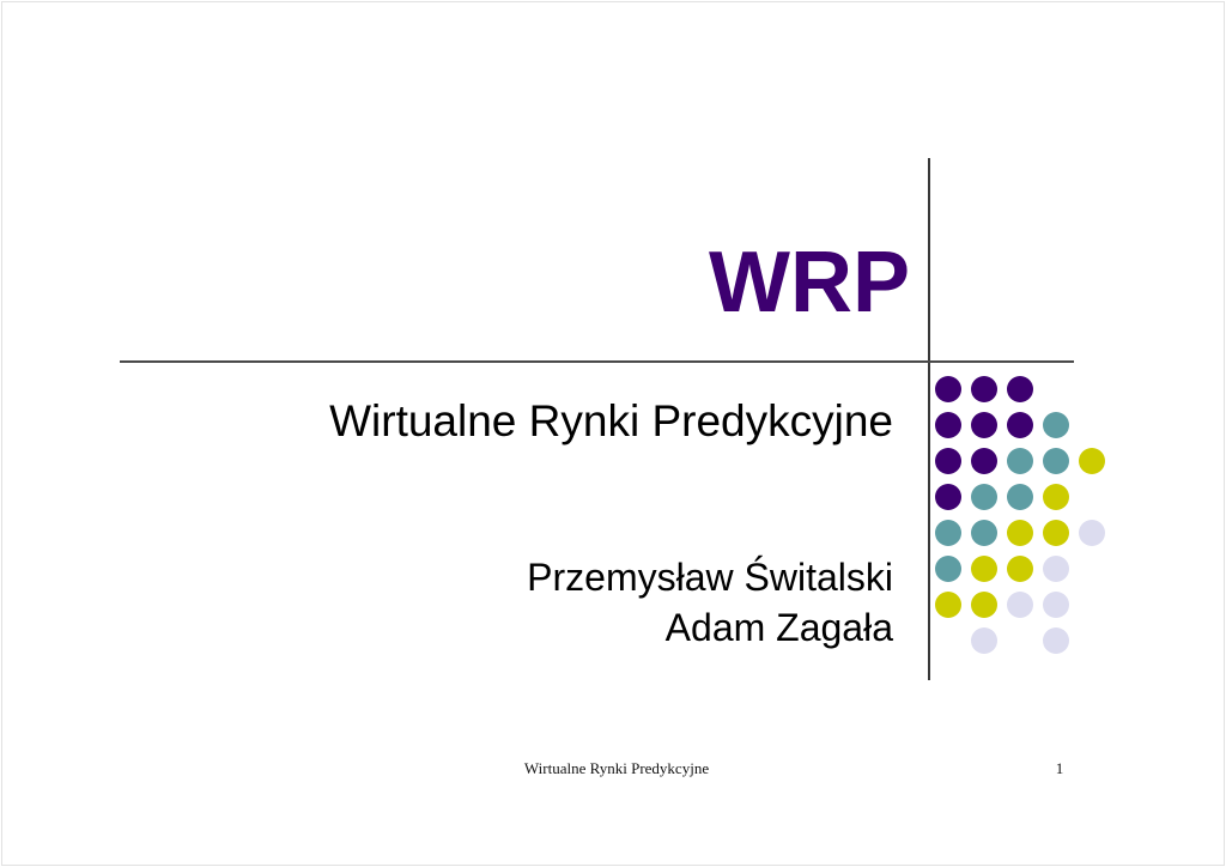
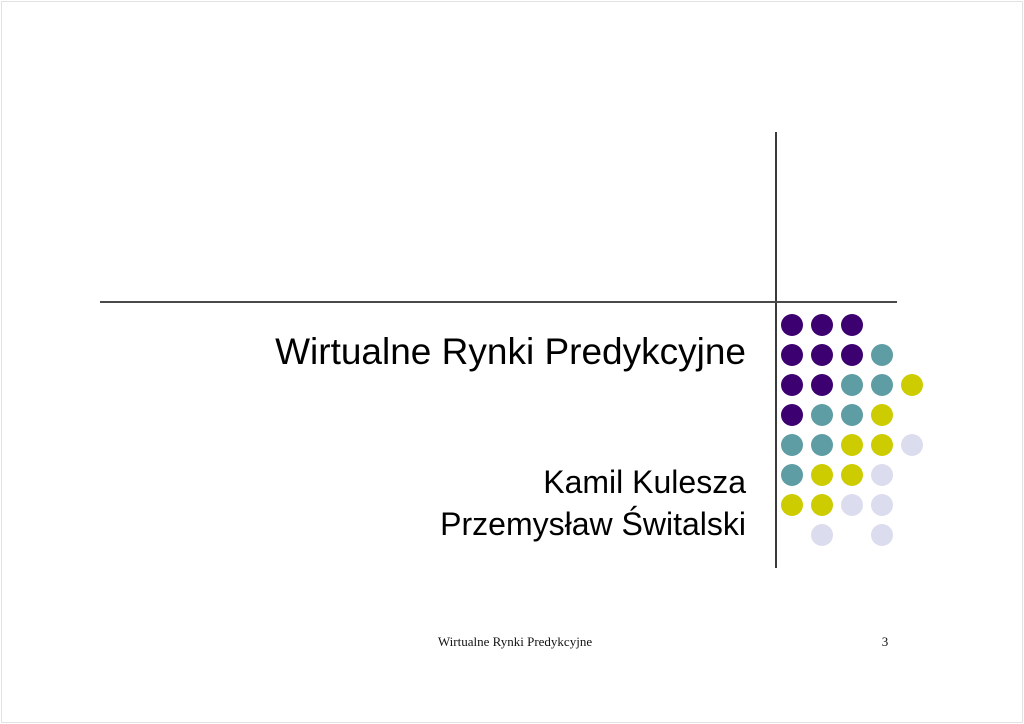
- WRP
  Wirtualne Rynki Predykcyjne
+ Kamil Kulesza
  Przemysław Świtalski
- Adam Zagała
  Wirtualne Rynki Predykcyjne
- 1
+ 3
